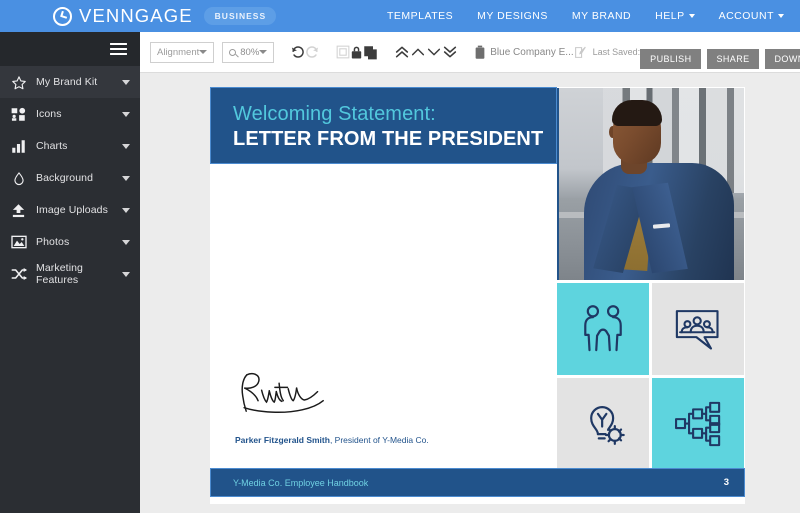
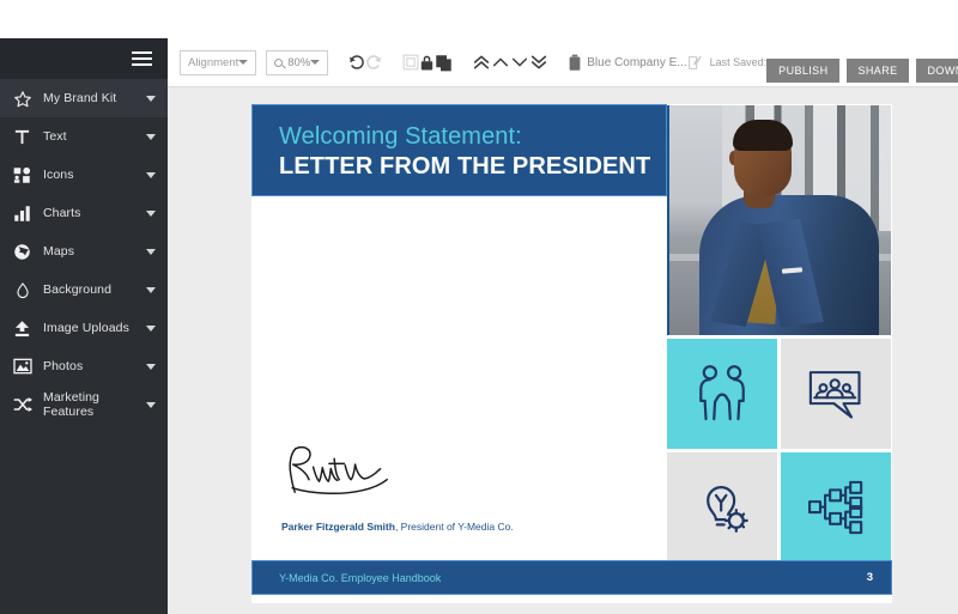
- VENNGAGE
- BUSINESS
- TEMPLATES
- MY DESIGNS
- MY BRAND
- HELP
- ACCOUNT
  My Brand Kit
+ Text
  Icons
  Charts
+ Maps
  Background
  Image Uploads
  Photos
  Marketing Features
  Alignment
  80%
  Blue Company E...
  Last Saved:
  PUBLISH
  SHARE
  Welcoming Statement:
  LETTER FROM THE PRESIDENT
  Parker Fitzgerald Smith, President of Y-Media Co.
  Y-Media Co. Employee Handbook
  3
